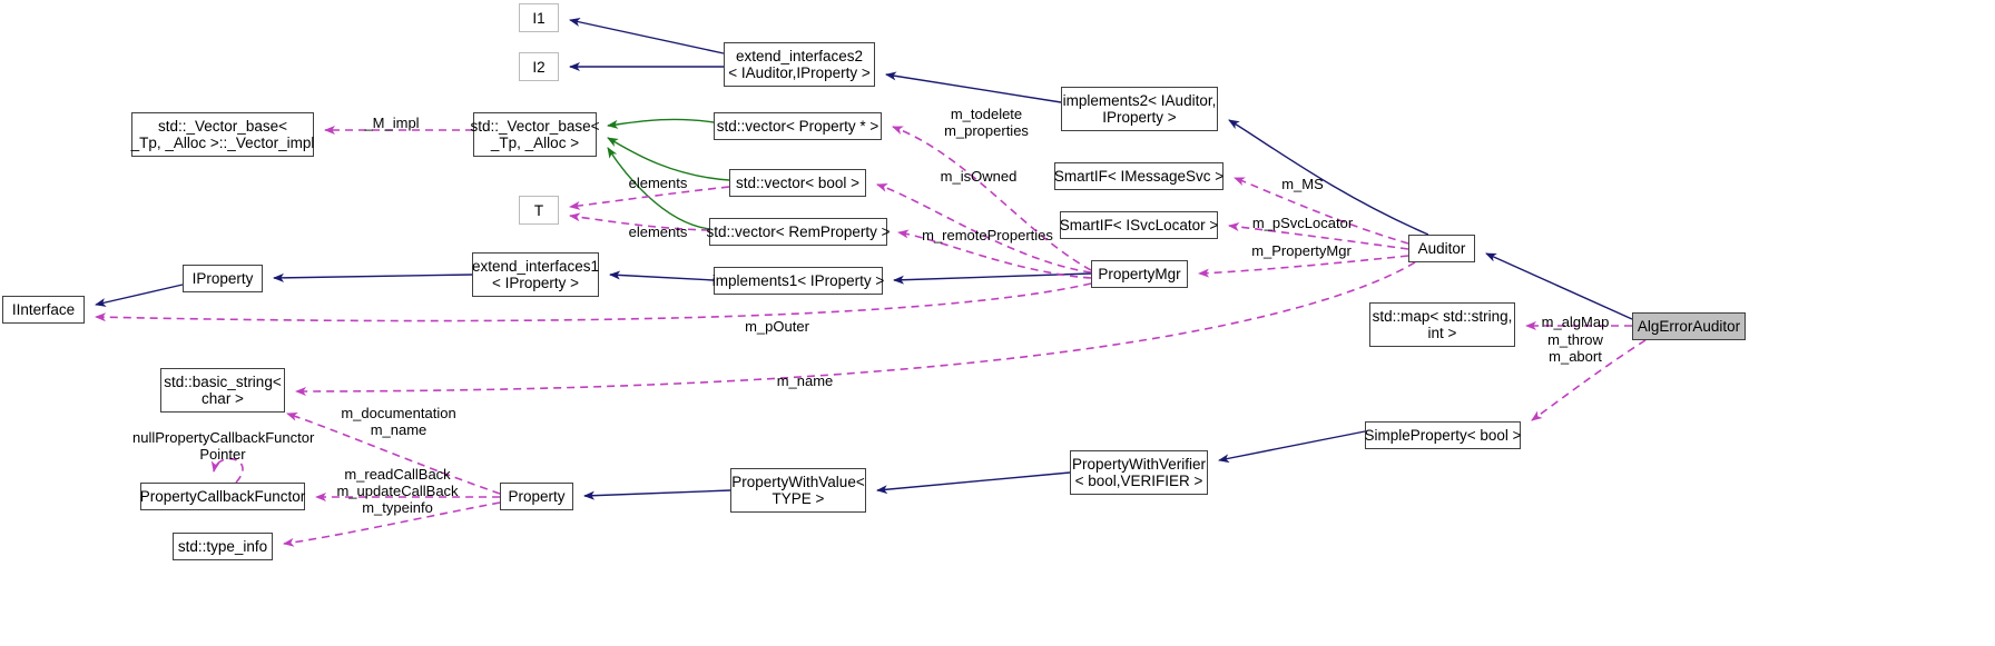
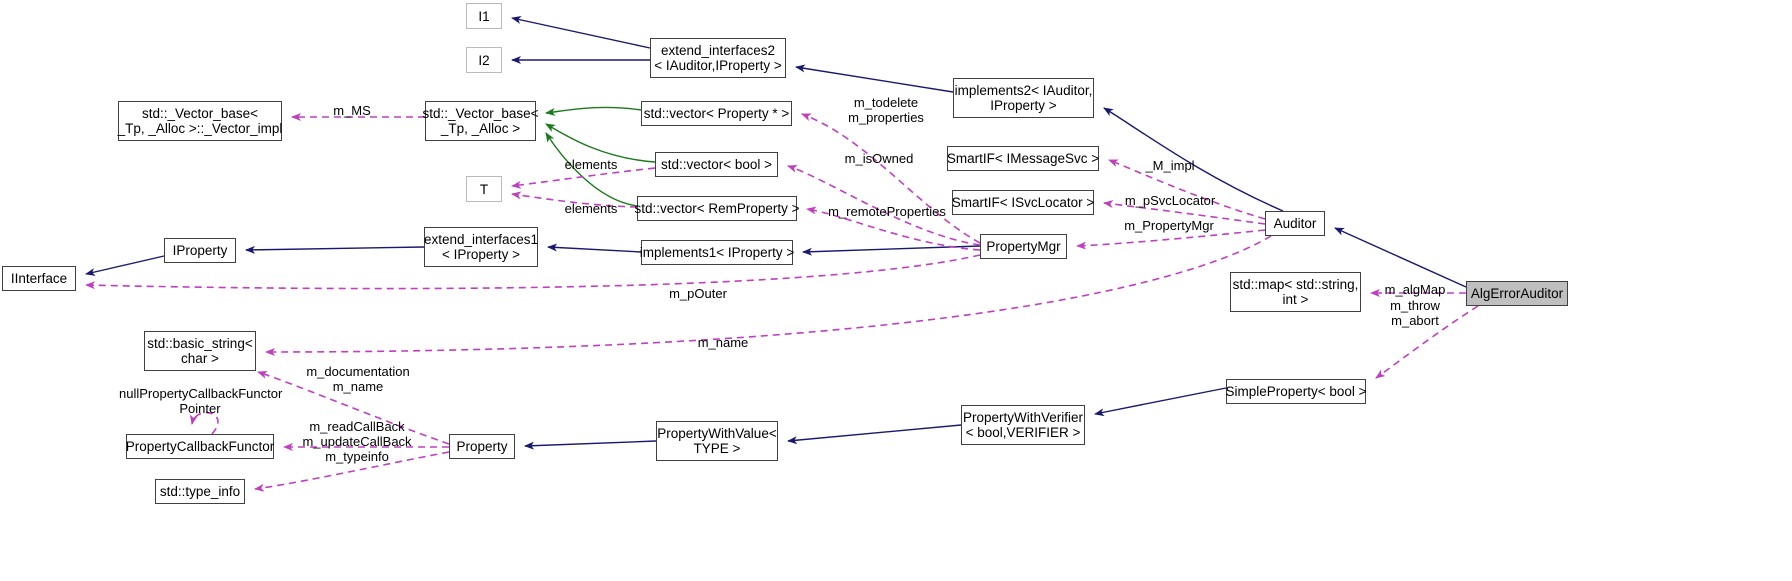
  I1
  I2
  extend_interfaces2
  < IAuditor,IProperty >
  implements2< IAuditor,
  IProperty >
  std::_Vector_base<
  _Tp, _Alloc >::_Vector_impl
  std::_Vector_base<
  _Tp, _Alloc >
  std::vector< Property * >
  std::vector< bool >
  std::vector< RemProperty >
  SmartIF< IMessageSvc >
  SmartIF< ISvcLocator >
  T
  IProperty
  extend_interfaces1
  < IProperty >
  implements1< IProperty >
  PropertyMgr
  Auditor
  IInterface
  std::map< std::string,
  int >
  AlgErrorAuditor
  std::basic_string<
  char >
  SimpleProperty< bool >
  PropertyWithVerifier
  < bool,VERIFIER >
  PropertyWithValue<
  TYPE >
  PropertyCallbackFunctor
  Property
  std::type_info
- _M_impl
+ m_MS
  m_todelete
  m_properties
  m_isOwned
  elements
  elements
  m_remoteProperties
- m_MS
+ _M_impl
  m_pSvcLocator
  m_PropertyMgr
  m_pOuter
  m_algMap
  m_throw
  m_abort
  m_name
  m_documentation
  m_name
  nullPropertyCallbackFunctor
  Pointer
  m_readCallBack
  m_updateCallBack
  m_typeinfo
